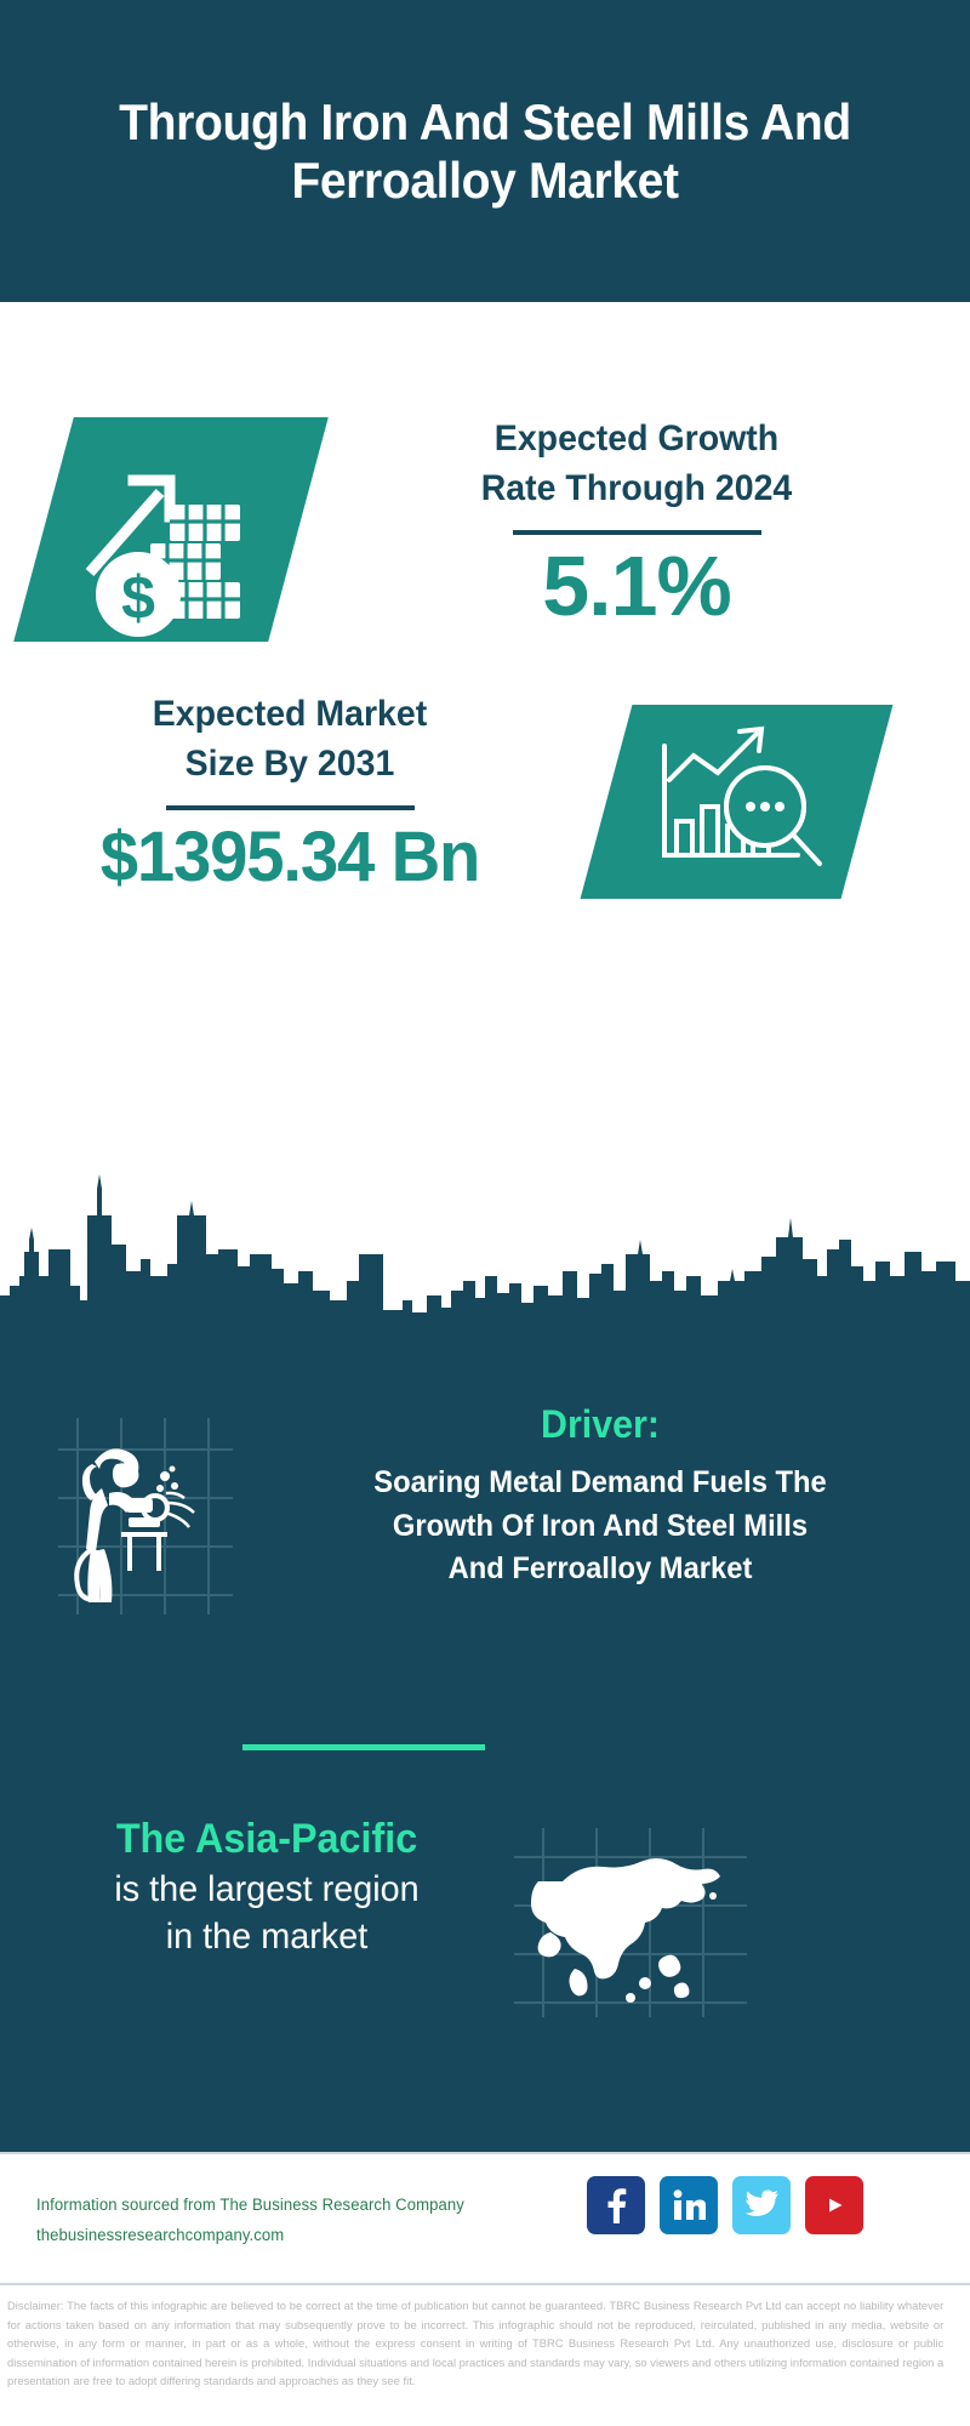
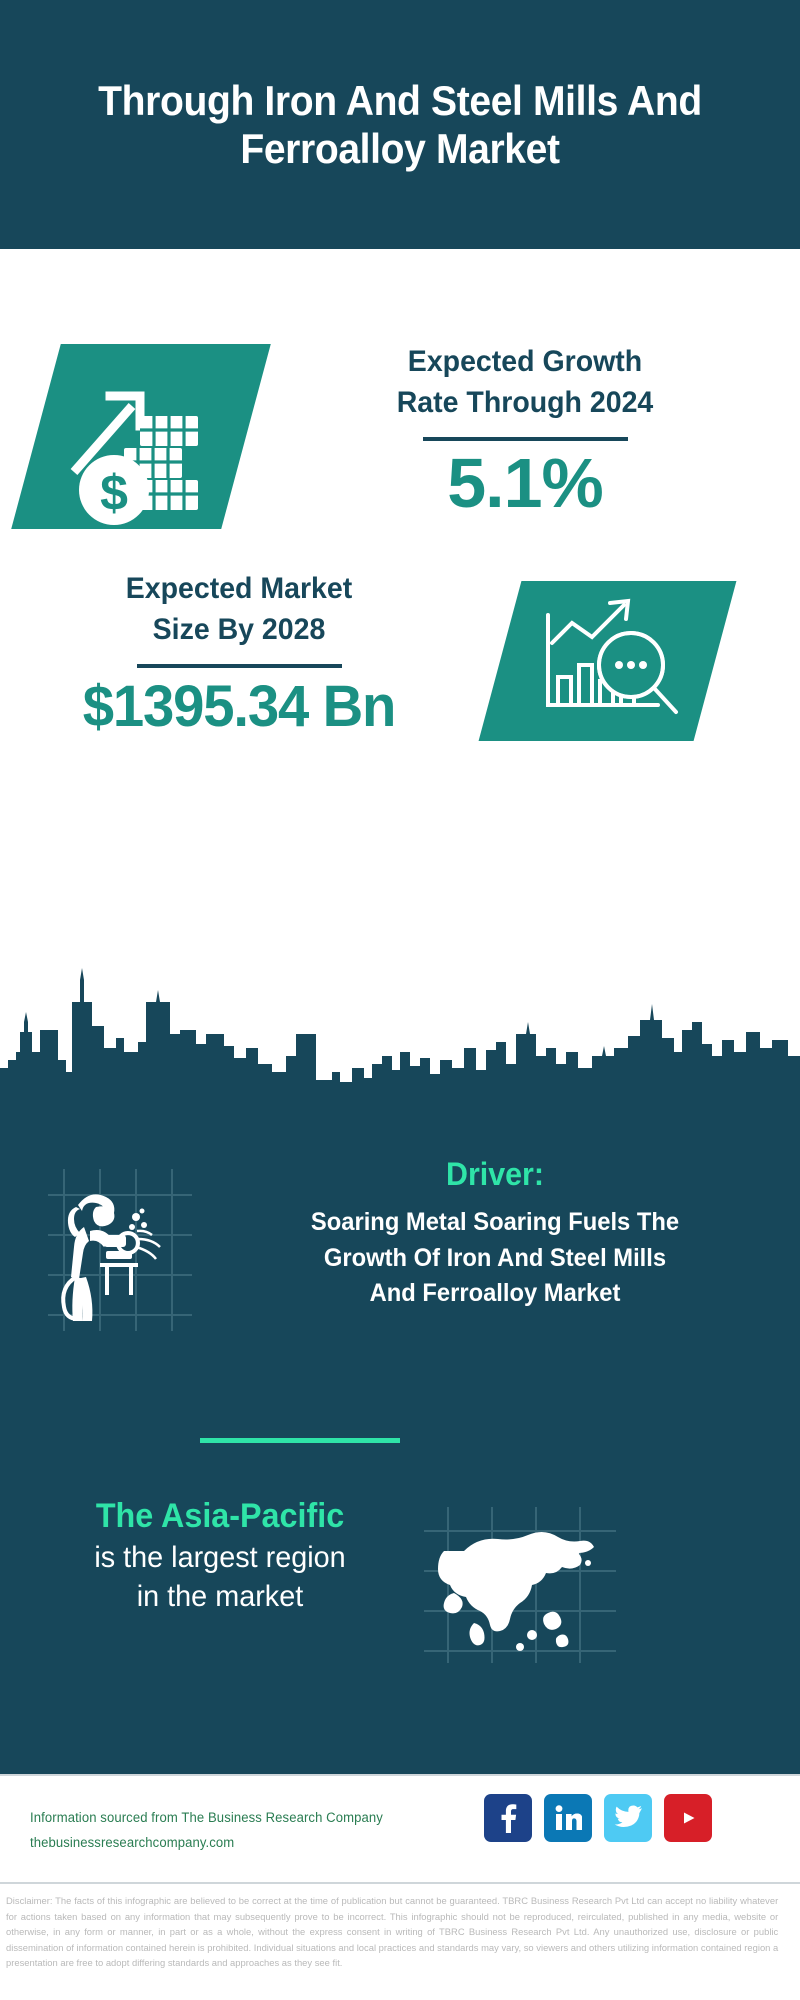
  Through Iron And Steel Mills And Ferroalloy Market
  Expected Growth
  Rate Through 2024
  5.1%
  Expected Market
- Size By 2031
+ Size By 2028
  $1395.34 Bn
  Driver:
- Soaring Metal Demand Fuels The
+ Soaring Metal Soaring Fuels The
  Growth Of Iron And Steel Mills
  And Ferroalloy Market
  The Asia-Pacific
  is the largest region
  in the market
  Information sourced from The Business Research Company
  thebusinessresearchcompany.com
  Disclaimer: The facts of this infographic are believed to be correct at the time of publication but cannot be guaranteed. TBRC Business Research Pvt Ltd can accept no liability whatever for actions taken based on any information that may subsequently prove to be incorrect. This infographic should not be reproduced, reirculated, published in any media, website or otherwise, in any form or manner, in part or as a whole, without the express consent in writing of TBRC Business Research Pvt Ltd. Any unauthorized use, disclosure or public dissemination of information contained herein is prohibited. Individual situations and local practices and standards may vary, so viewers and others utilizing information contained region a presentation are free to adopt differing standards and approaches as they see fit.
